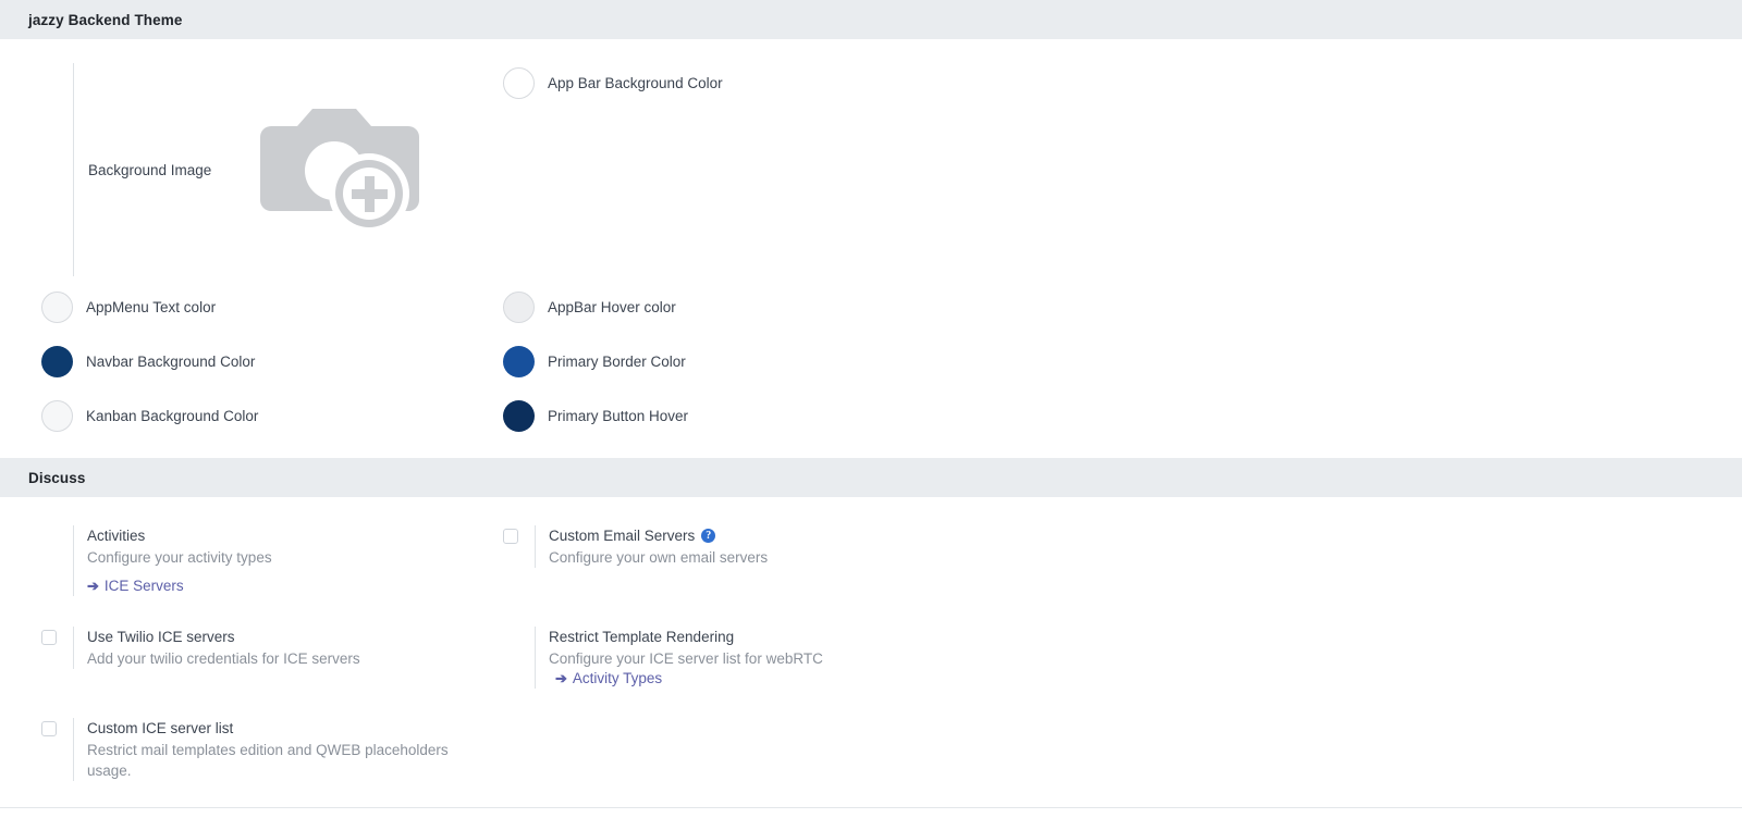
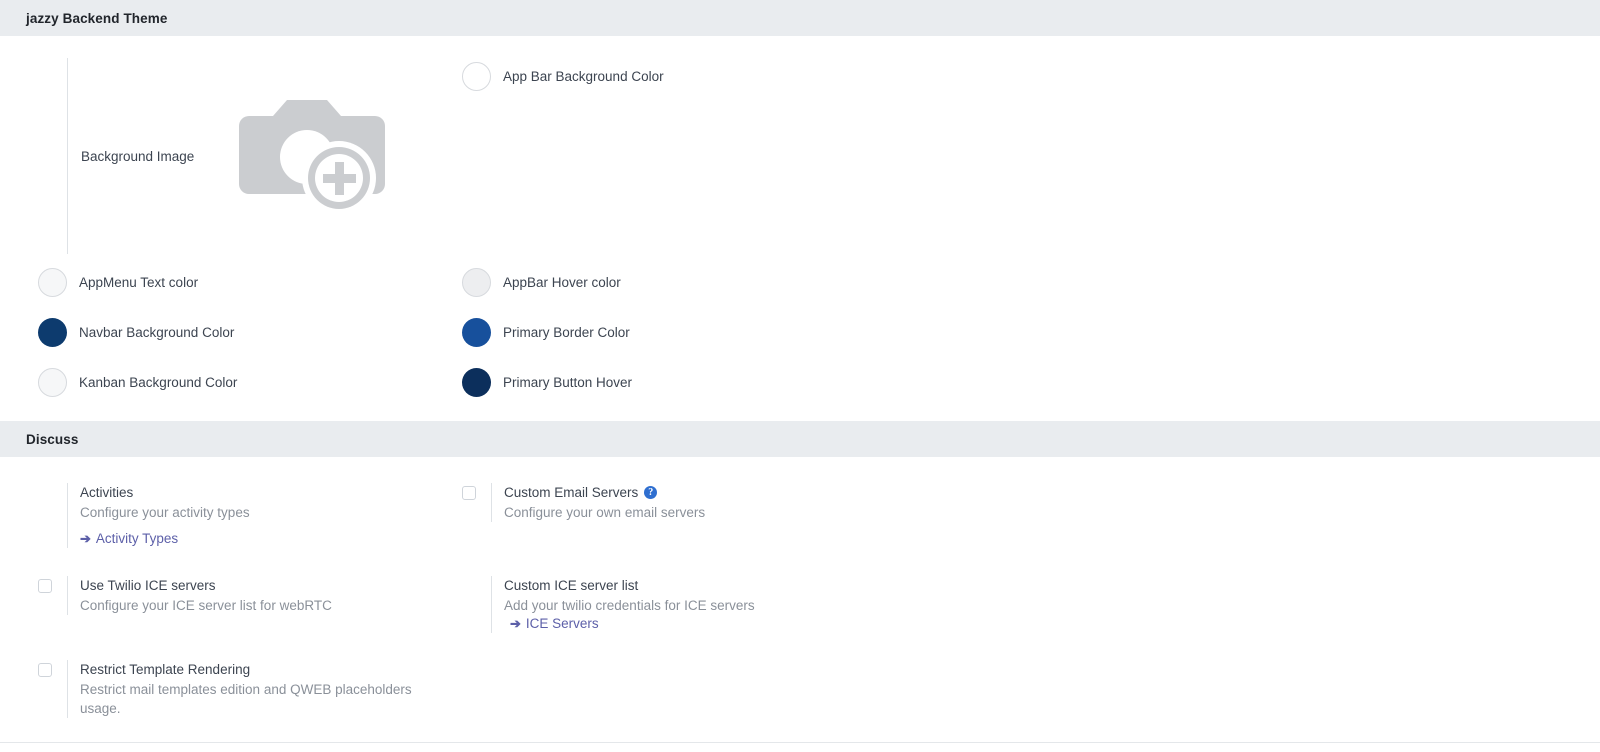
  jazzy Backend Theme
  Background Image
  App Bar Background Color
  AppMenu Text color
  AppBar Hover color
  Navbar Background Color
  Primary Border Color
  Kanban Background Color
  Primary Button Hover
  Discuss
  Activities
  Configure your activity types
  ➔
- ICE Servers
+ Activity Types
  Custom Email Servers
  ?
  Configure your own email servers
  Use Twilio ICE servers
- Add your twilio credentials for ICE servers
+ Configure your ICE server list for webRTC
- Restrict Template Rendering
+ Custom ICE server list
- Configure your ICE server list for webRTC
+ Add your twilio credentials for ICE servers
  ➔
- Activity Types
+ ICE Servers
- Custom ICE server list
+ Restrict Template Rendering
  Restrict mail templates edition and QWEB placeholders usage.
